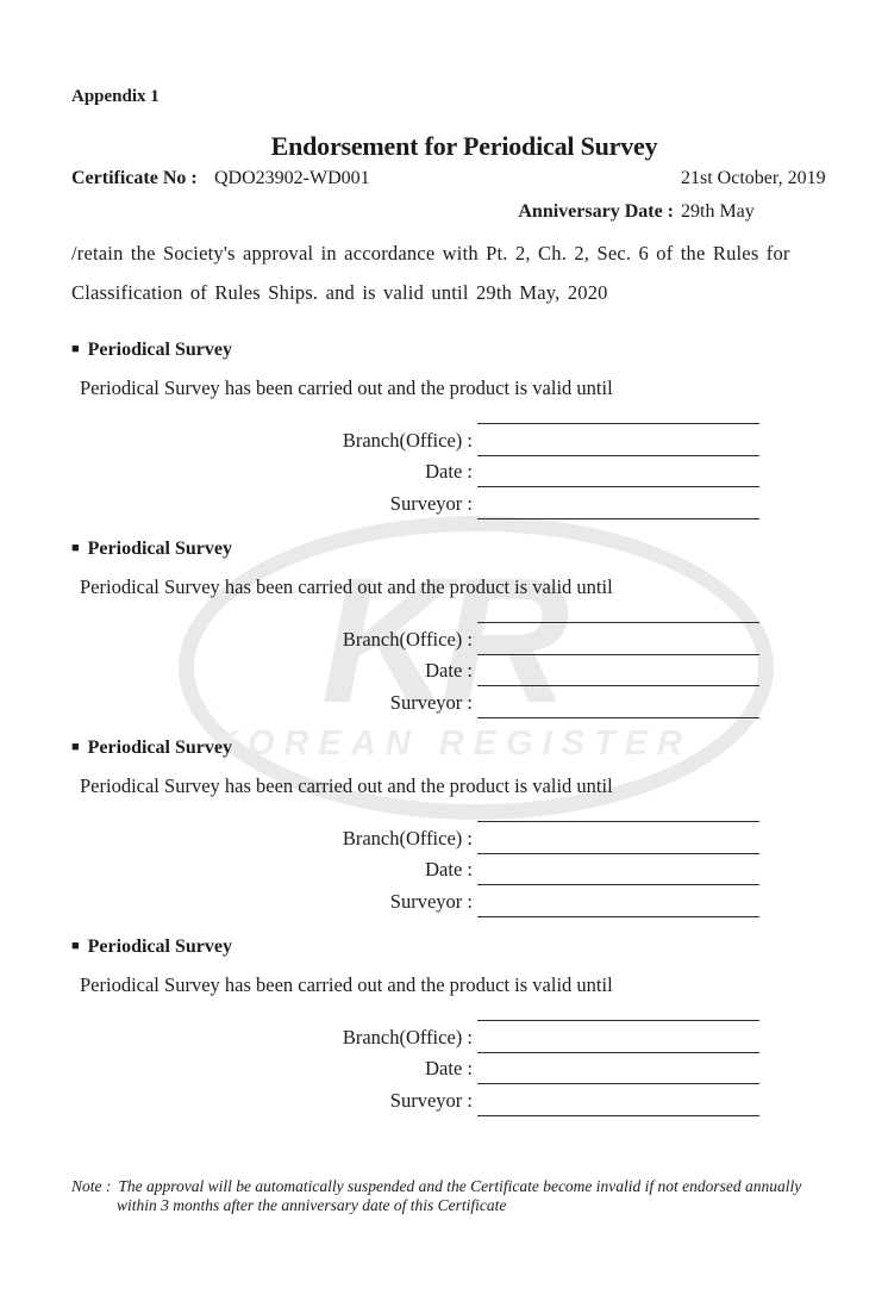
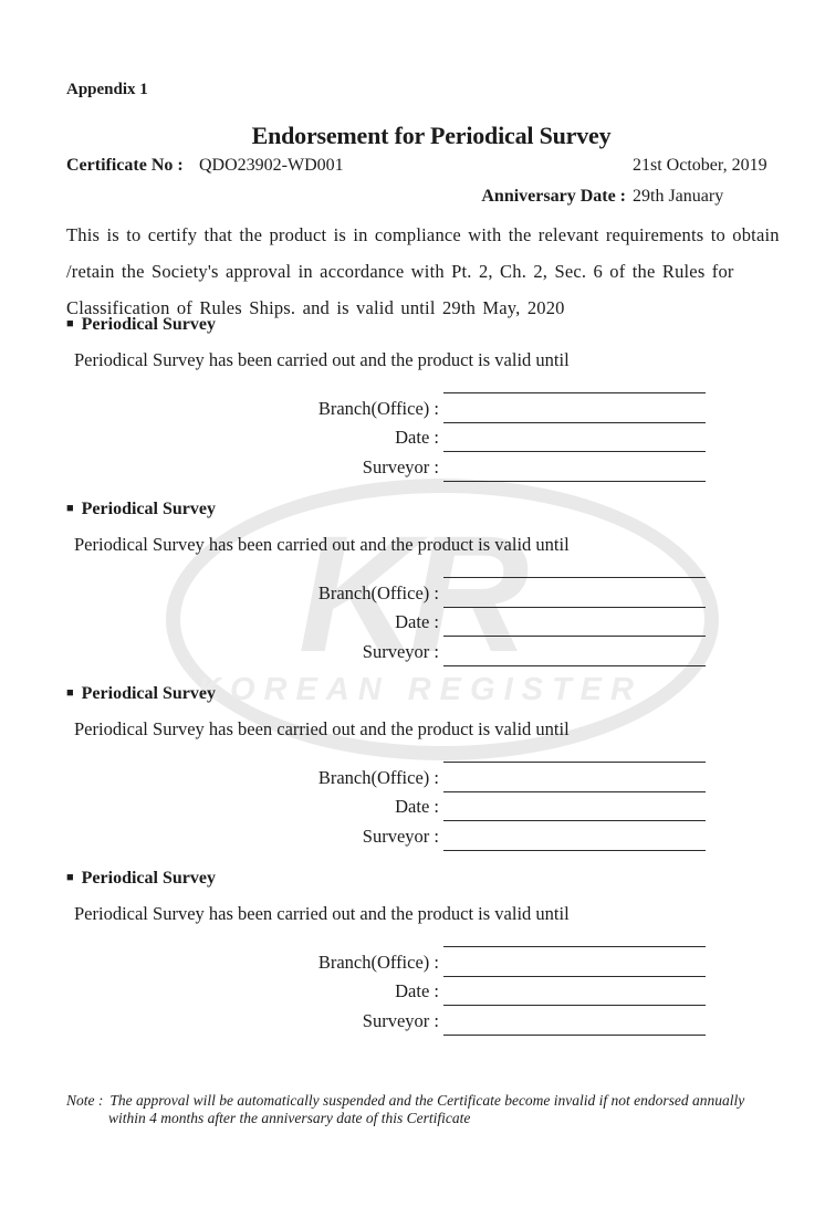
  KR
  KOREAN REGISTER
  Appendix 1
  Endorsement for Periodical Survey
  Certificate No :
  QDO23902-WD001
  21st October, 2019
  Anniversary Date :
- 29th May
+ 29th January
+ This is to certify that the product is in compliance with the relevant requirements to obtain
  /retain the Society's approval in accordance with Pt. 2, Ch. 2, Sec. 6 of the Rules for
  Classification of Rules Ships. and is valid until 29th May, 2020
  ■ Periodical Survey
  Periodical Survey has been carried out and the product is valid until
  Branch(Office) :
  Date :
  Surveyor :
  ■ Periodical Survey
  Periodical Survey has been carried out and the product is valid until
  Branch(Office) :
  Date :
  Surveyor :
  ■ Periodical Survey
  Periodical Survey has been carried out and the product is valid until
  Branch(Office) :
  Date :
  Surveyor :
  ■ Periodical Survey
  Periodical Survey has been carried out and the product is valid until
  Branch(Office) :
  Date :
  Surveyor :
  Note : The approval will be automatically suspended and the Certificate become invalid if not endorsed annually
- within 3 months after the anniversary date of this Certificate
+ within 4 months after the anniversary date of this Certificate
